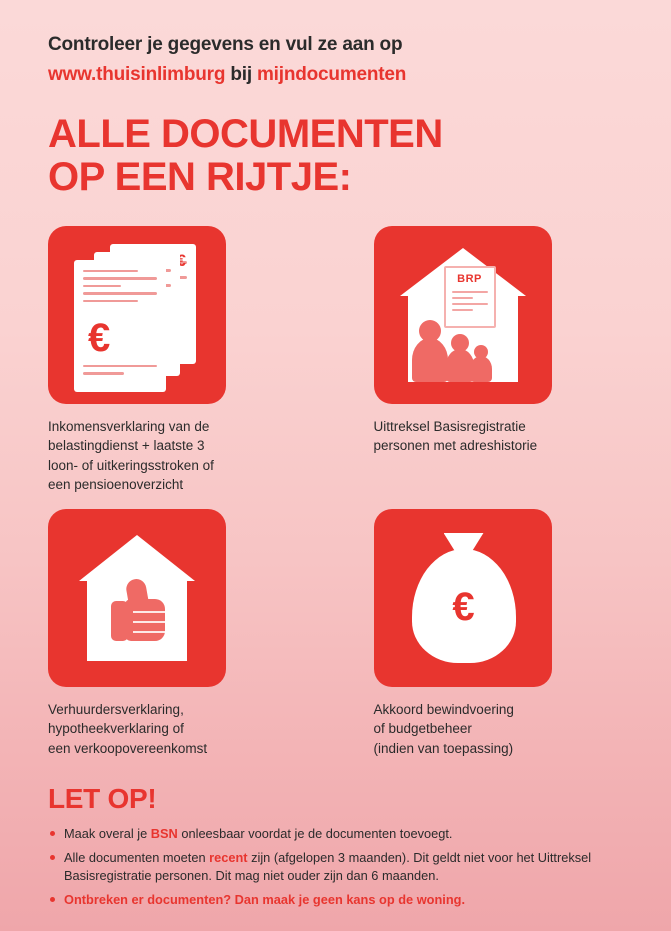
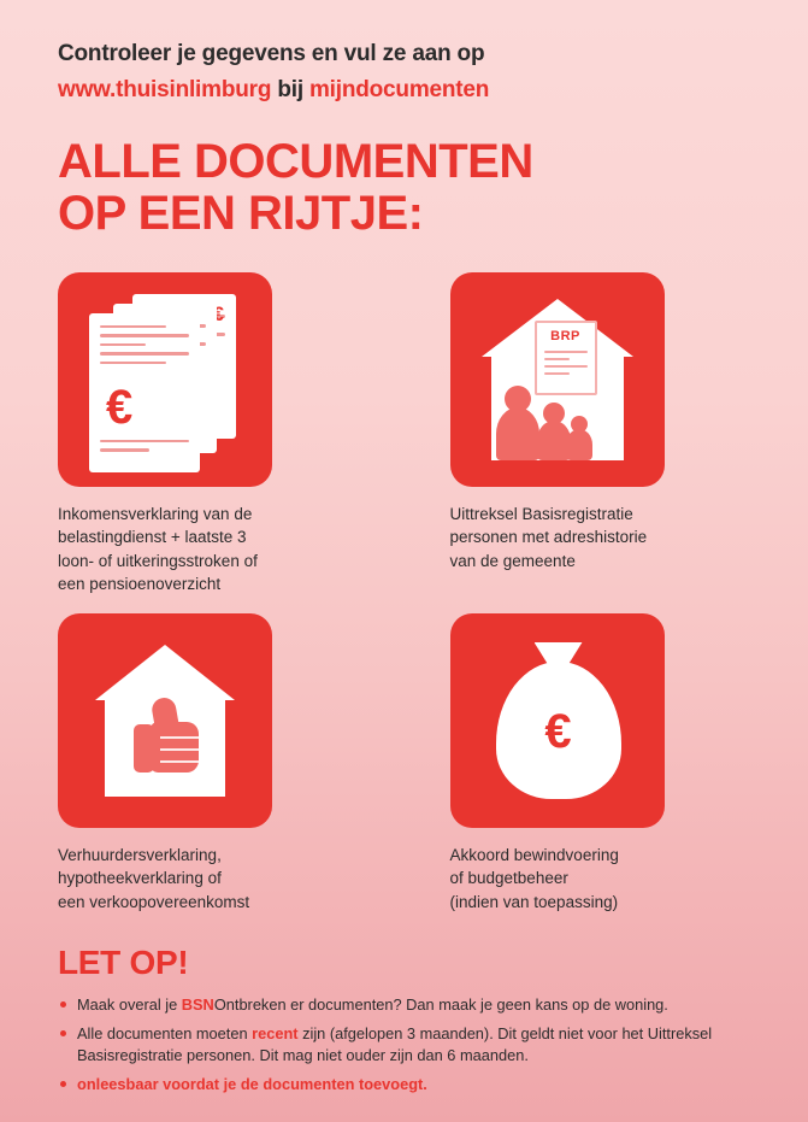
  Controleer je gegevens en vul ze aan op
  www.thuisinlimburg bij mijndocumenten
  ALLE DOCUMENTEN
  OP EEN RIJTJE:
  €
  €
  Inkomensverklaring van de
  belastingdienst + laatste 3
  loon- of uitkeringsstroken of
  een pensioenoverzicht
  BRP
  Uittreksel Basisregistratie
  personen met adreshistorie
+ van de gemeente
  Verhuurdersverklaring,
  hypotheekverklaring of
  een verkoopovereenkomst
  €
  Akkoord bewindvoering
  of budgetbeheer
  (indien van toepassing)
  LET OP!
- Maak overal je BSN onleesbaar voordat je de documenten toevoegt.
+ Maak overal je BSNOntbreken er documenten? Dan maak je geen kans op de woning.
  Alle documenten moeten recent zijn (afgelopen 3 maanden). Dit geldt niet voor het Uittreksel Basisregistratie personen. Dit mag niet ouder zijn dan 6 maanden.
- Ontbreken er documenten? Dan maak je geen kans op de woning.
+ onleesbaar voordat je de documenten toevoegt.
